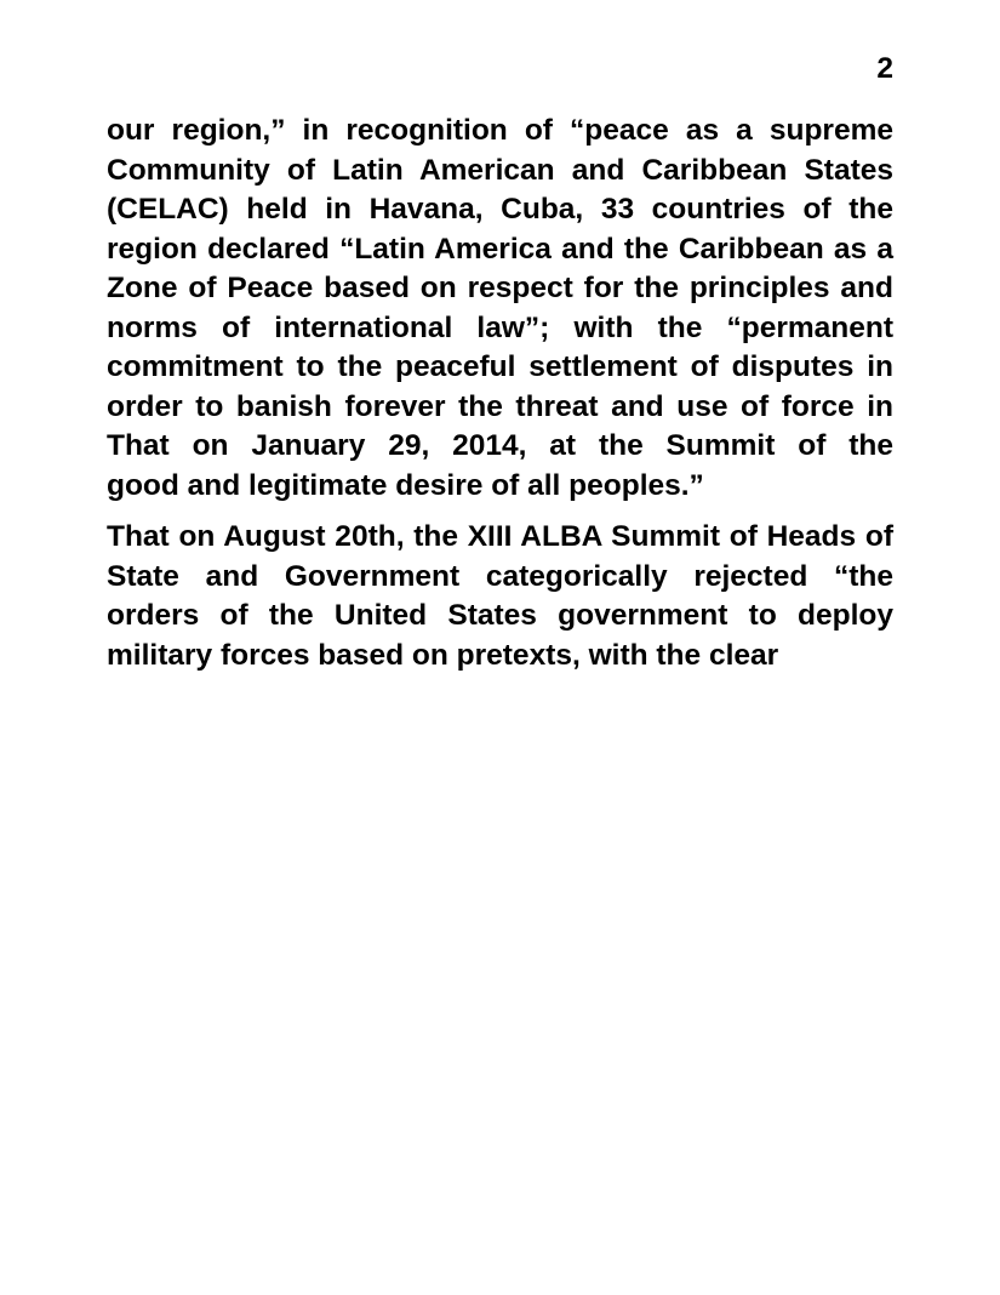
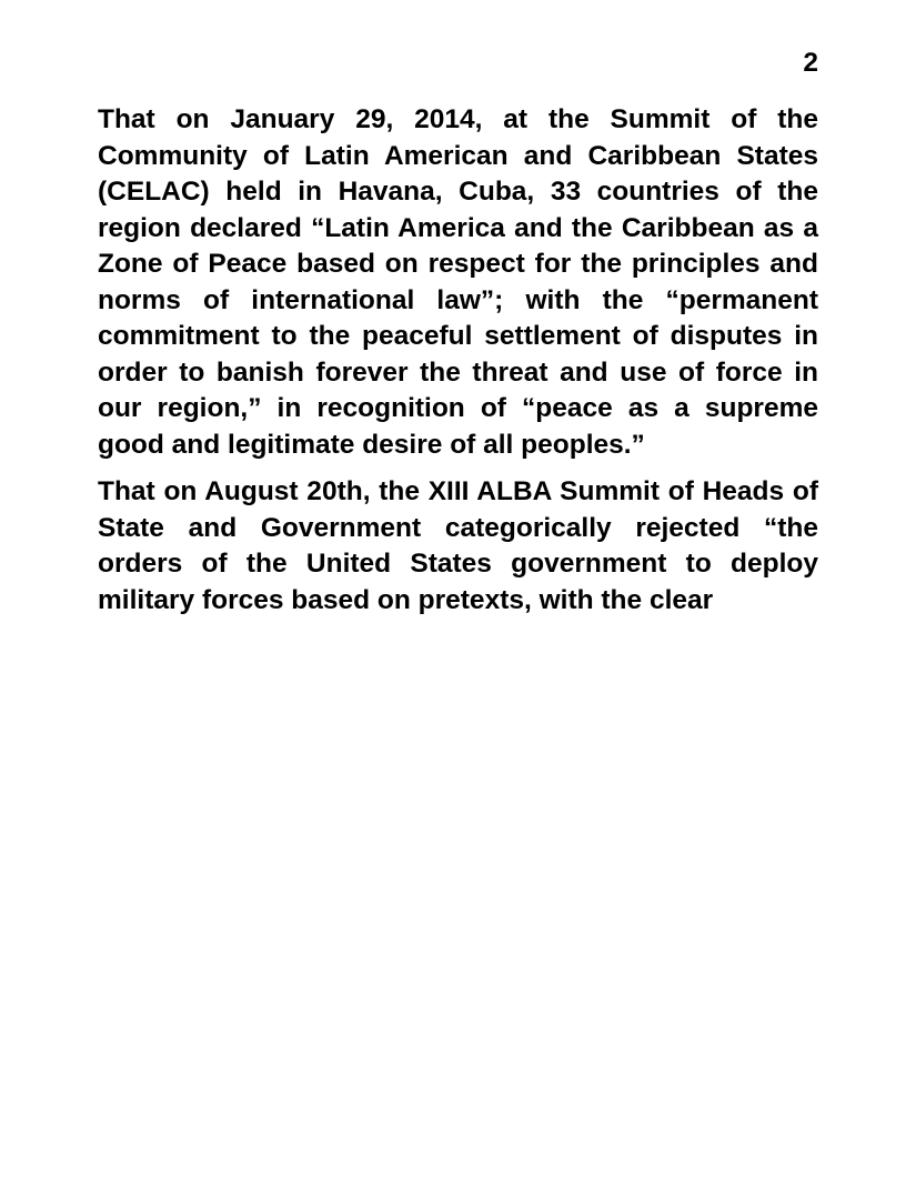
  2
- our region,” in recognition of “peace as a supreme
+ That on January 29, 2014, at the Summit of the
  Community of Latin American and Caribbean States
  (CELAC) held in Havana, Cuba, 33 countries of the
  region declared “Latin America and the Caribbean as a
  Zone of Peace based on respect for the principles and
  norms of international law”; with the “permanent
  commitment to the peaceful settlement of disputes in
  order to banish forever the threat and use of force in
- That on January 29, 2014, at the Summit of the
+ our region,” in recognition of “peace as a supreme
  good and legitimate desire of all peoples.”
  That on August 20th, the XIII ALBA Summit of Heads of
  State and Government categorically rejected “the
  orders of the United States government to deploy
  military forces based on pretexts, with the clear
